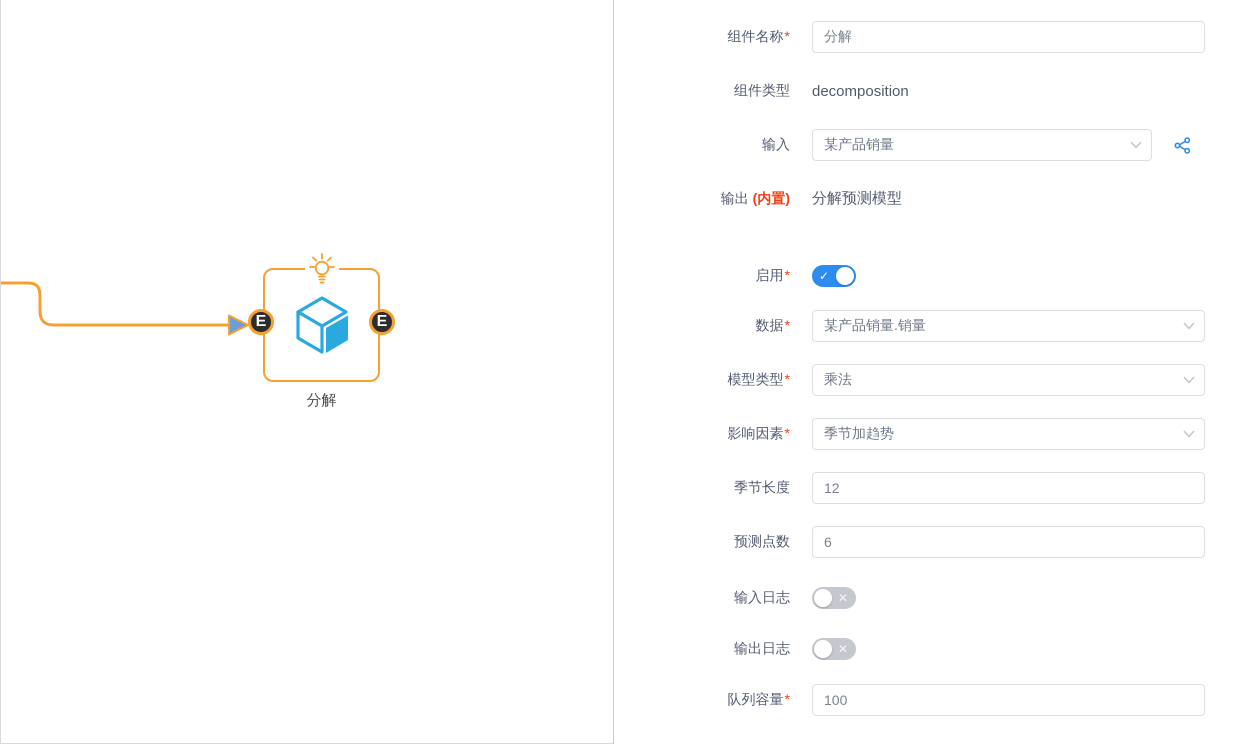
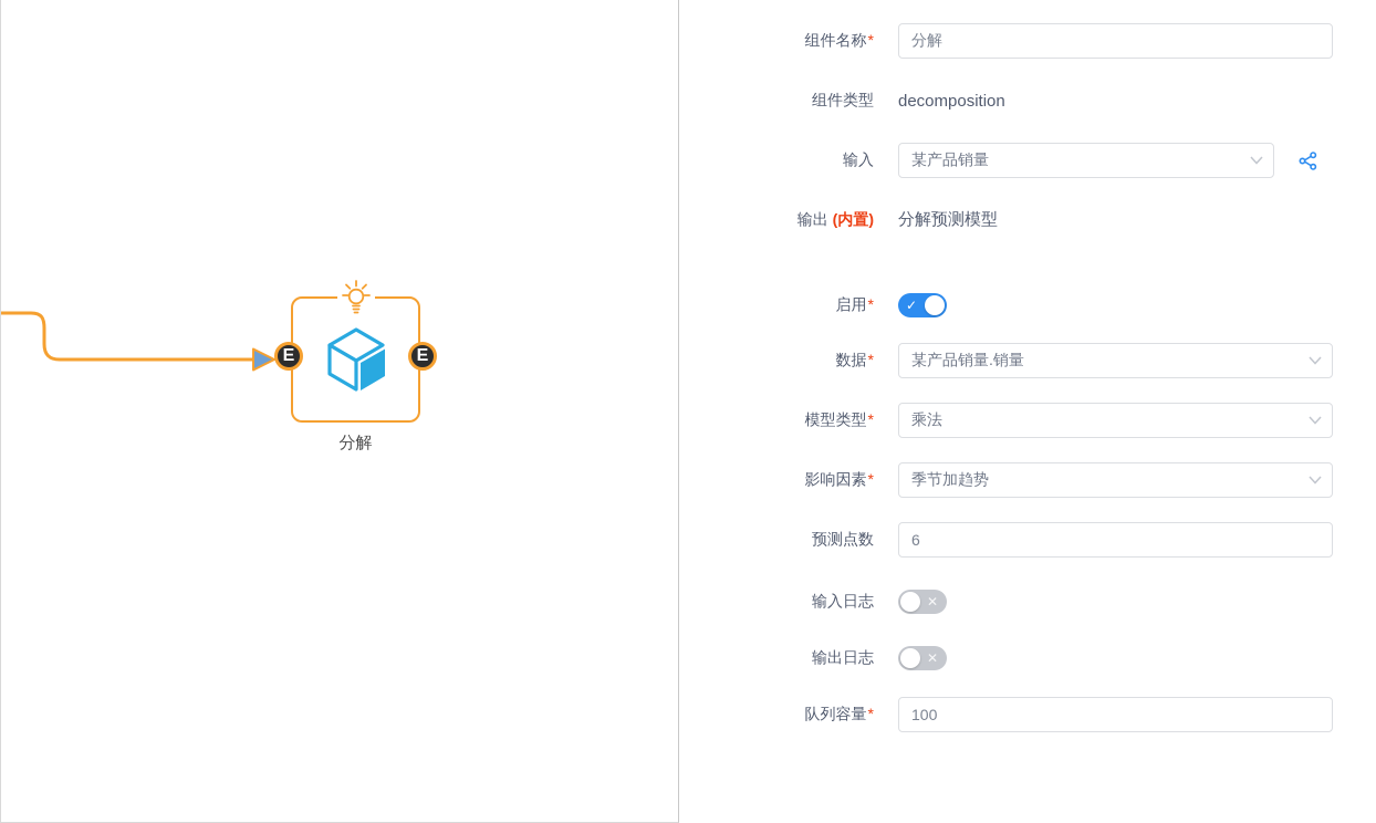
  E
  E
  分解
  组件名称*
  分解
  组件类型
  decomposition
  输入
  某产品销量
  输出 (内置)
  分解预测模型
  启用*
  ✓
  数据*
  某产品销量.销量
  模型类型*
  乘法
  影响因素*
  季节加趋势
- 季节长度
- 12
  预测点数
  6
  输入日志
  ✕
  输出日志
  ✕
  队列容量*
  100
